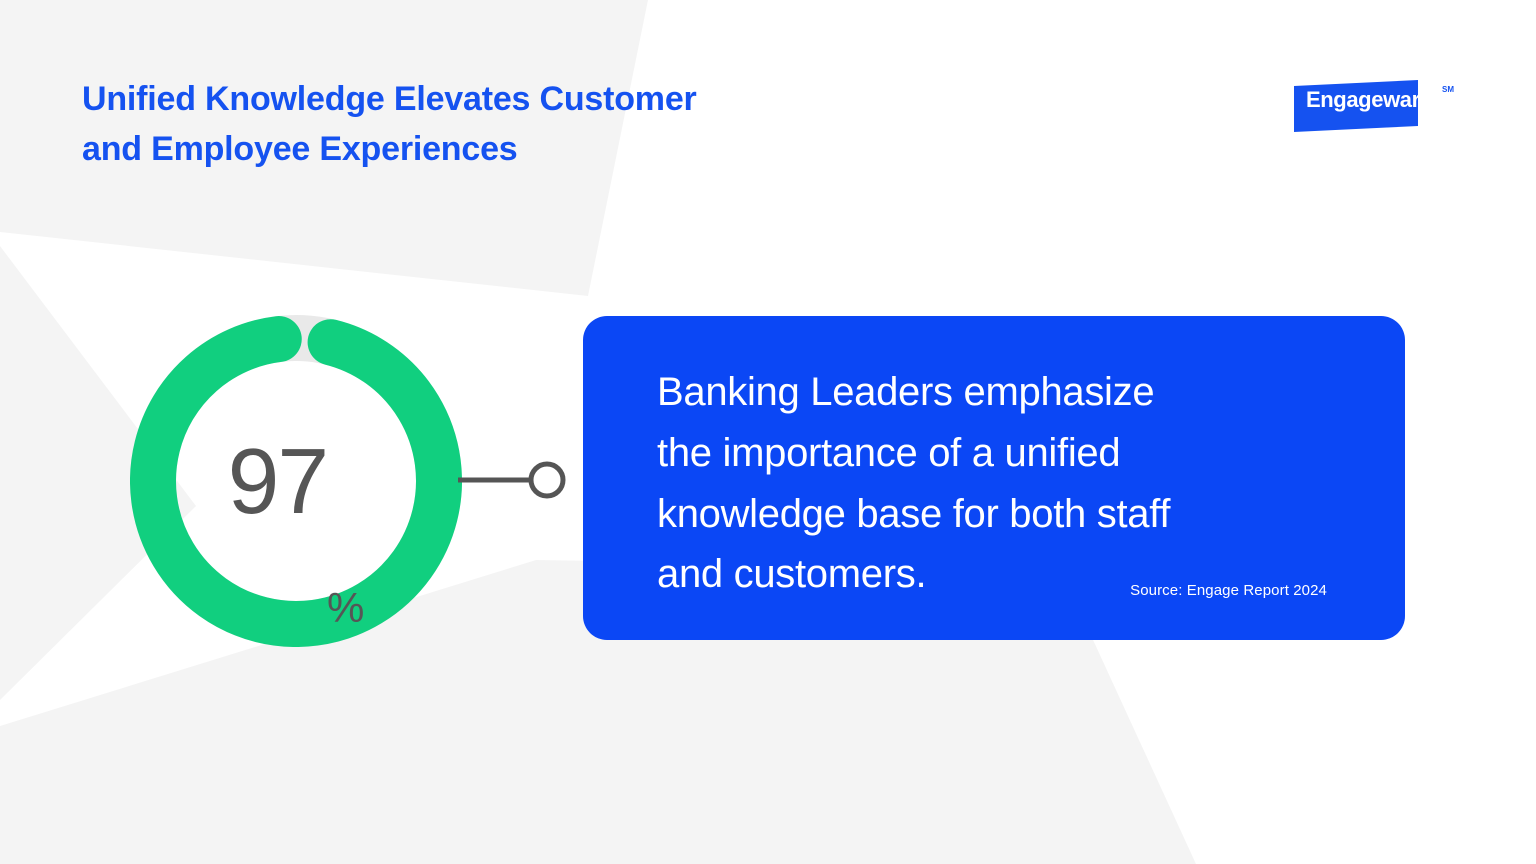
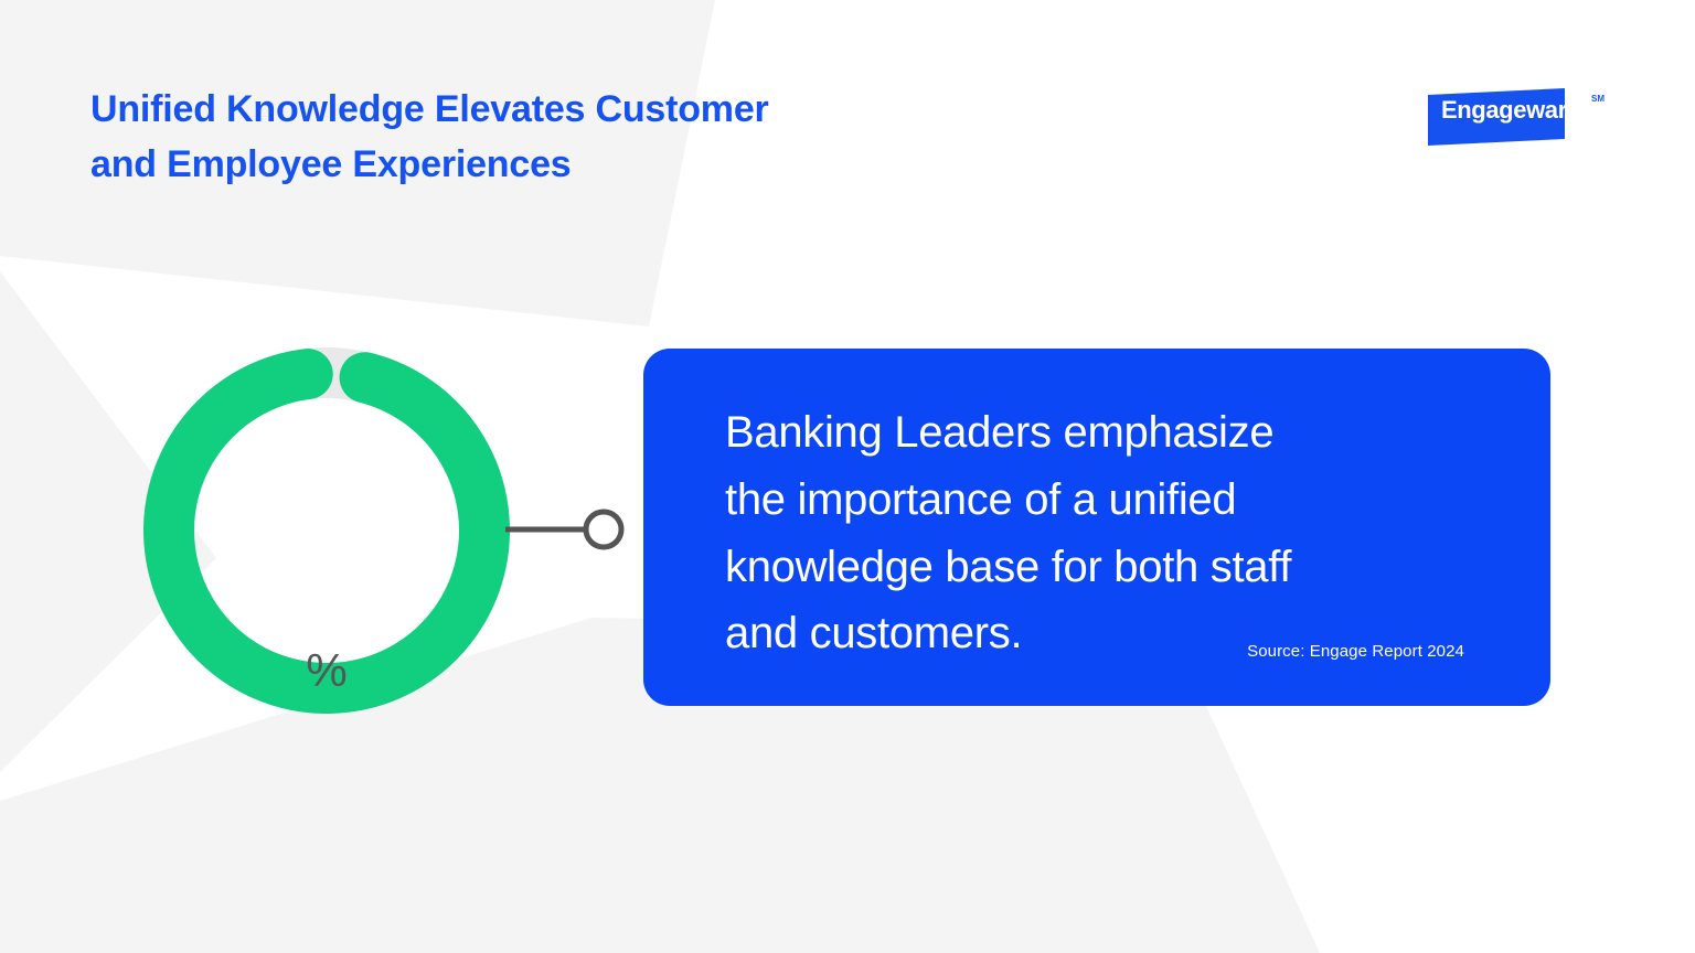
  Unified Knowledge Elevates Customer
  and Employee Experiences
  Engageware
  SM
- 97
  %
  Banking Leaders emphasize
  the importance of a unified
  knowledge base for both staff
  and customers.
  Source: Engage Report 2024
